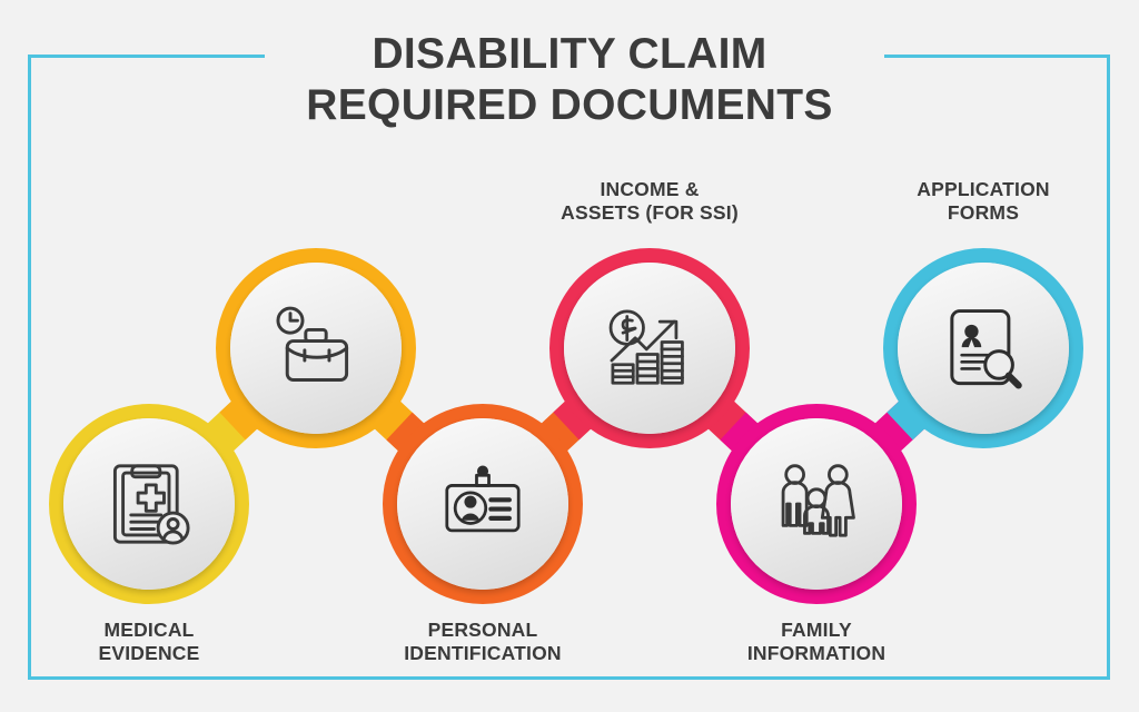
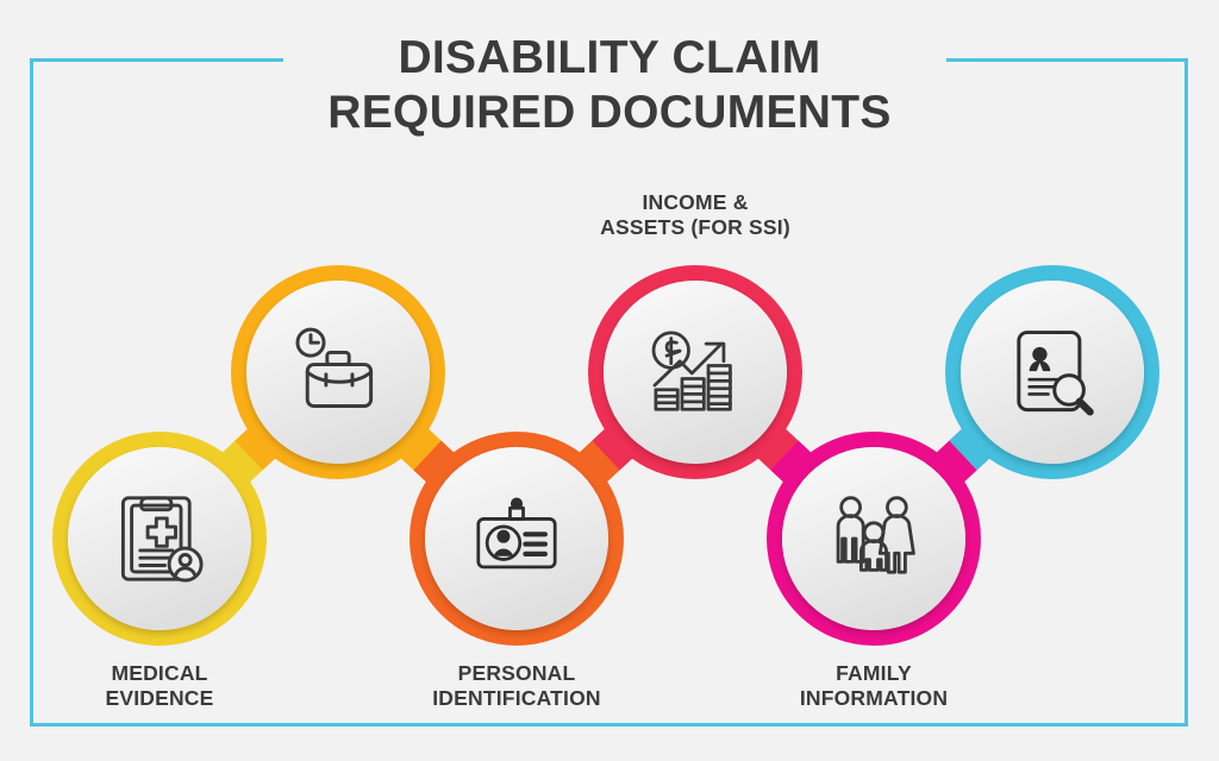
  DISABILITY CLAIM
  REQUIRED DOCUMENTS
  MEDICAL
  EVIDENCE
  PERSONAL
  IDENTIFICATION
  INCOME &
  ASSETS (FOR SSI)
  FAMILY
  INFORMATION
- APPLICATION
- FORMS
